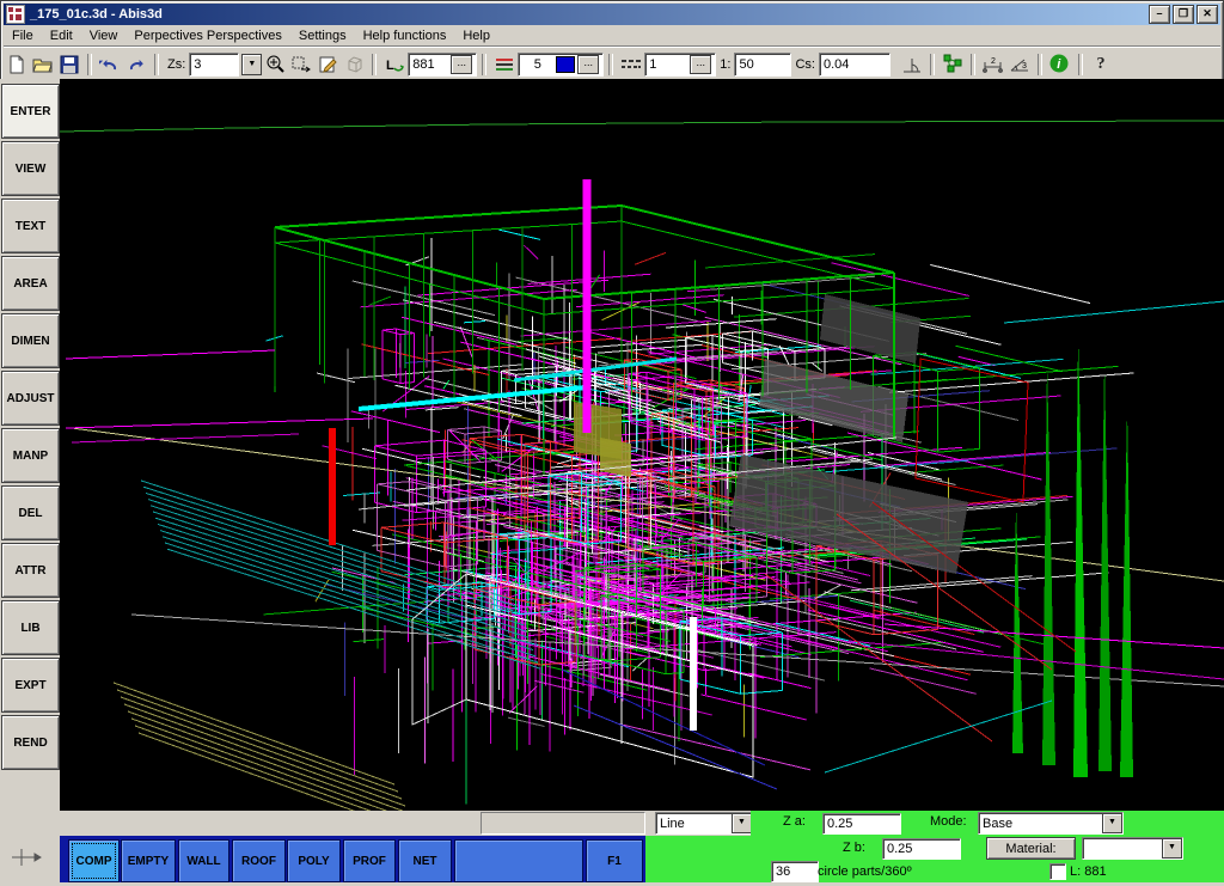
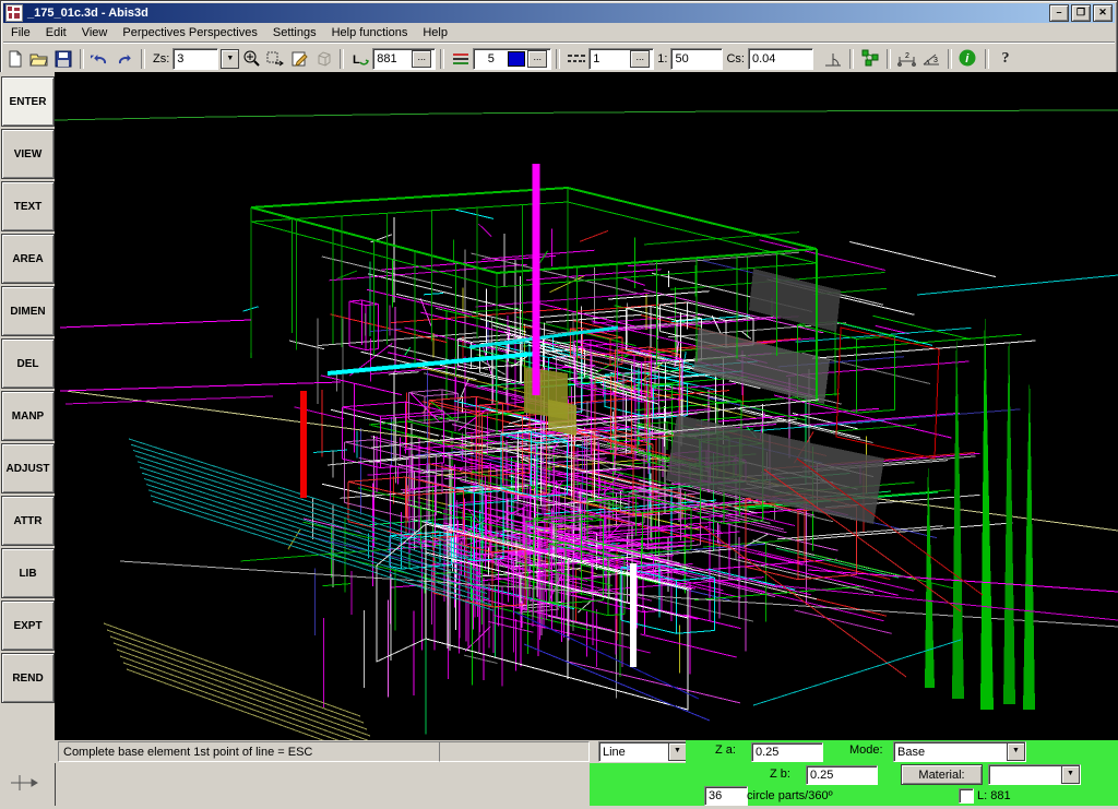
  _175_01c.3d - Abis3d
  –
  ❐
  ✕
  File
  Edit
  View
  Perpectives Perspectives
  Settings
  Help functions
  Help
  Zs:
  3
  L
  881
  ...
  5
  ...
  1
  ...
  1:
  50
  Cs:
  0.04
  i
  ?
  ENTER
  VIEW
  TEXT
  AREA
  DIMEN
- ADJUST
+ DEL
  MANP
- DEL
+ ADJUST
  ATTR
  LIB
  EXPT
  REND
+ Complete base element 1st point of line = ESC
  Line
  Z a:
  0.25
  Mode:
  Base
- COMP
- EMPTY
- WALL
- ROOF
- POLY
- PROF
- NET
- F1
  Z b:
  0.25
  Material:
  36
  circle parts/360º
  L: 881
